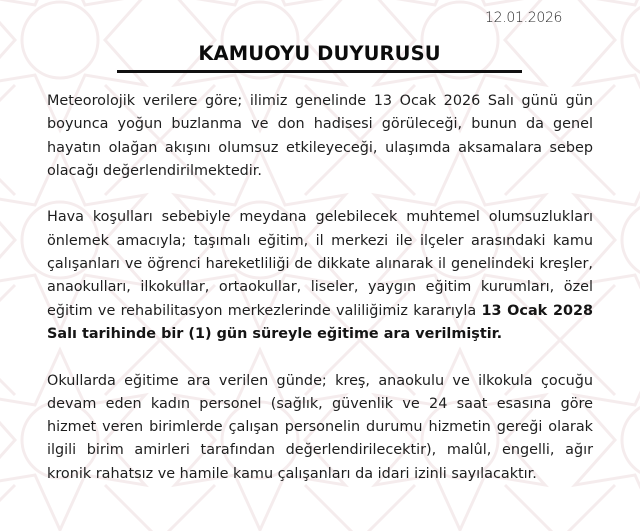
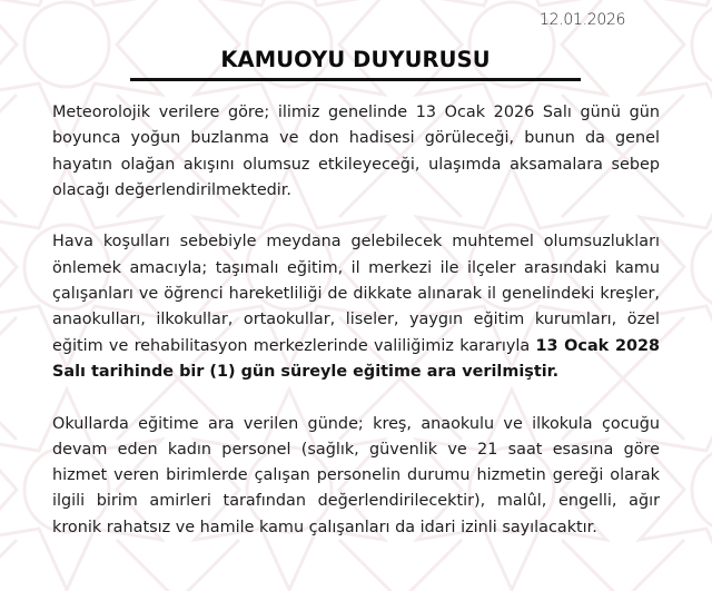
  12.01.2026
  KAMUOYU DUYURUSU
  Meteorolojik verilere göre; ilimiz genelinde 13 Ocak 2026 Salı günü gün boyunca yoğun buzlanma ve don hadisesi görüleceği, bunun da genel hayatın olağan akışını olumsuz etkileyeceği, ulaşımda aksamalara sebep olacağı değerlendirilmektedir.
  Hava koşulları sebebiyle meydana gelebilecek muhtemel olumsuzlukları önlemek amacıyla; taşımalı eğitim, il merkezi ile ilçeler arasındaki kamu çalışanları ve öğrenci hareketliliği de dikkate alınarak il genelindeki kreşler, anaokulları, ilkokullar, ortaokullar, liseler, yaygın eğitim kurumları, özel eğitim ve rehabilitasyon merkezlerinde valiliğimiz kararıyla 13 Ocak 2028 Salı tarihinde bir (1) gün süreyle eğitime ara verilmiştir.
- Okullarda eğitime ara verilen günde; kreş, anaokulu ve ilkokula çocuğu devam eden kadın personel (sağlık, güvenlik ve 24 saat esasına göre hizmet veren birimlerde çalışan personelin durumu hizmetin gereği olarak ilgili birim amirleri tarafından değerlendirilecektir), malûl, engelli, ağır kronik rahatsız ve hamile kamu çalışanları da idari izinli sayılacaktır.
+ Okullarda eğitime ara verilen günde; kreş, anaokulu ve ilkokula çocuğu devam eden kadın personel (sağlık, güvenlik ve 21 saat esasına göre hizmet veren birimlerde çalışan personelin durumu hizmetin gereği olarak ilgili birim amirleri tarafından değerlendirilecektir), malûl, engelli, ağır kronik rahatsız ve hamile kamu çalışanları da idari izinli sayılacaktır.
